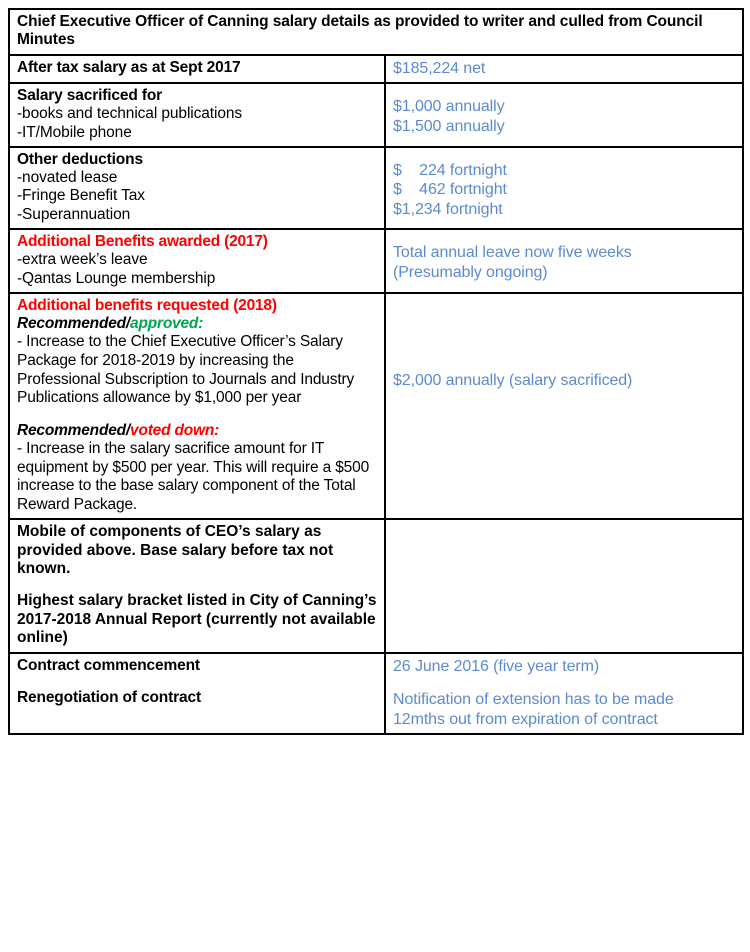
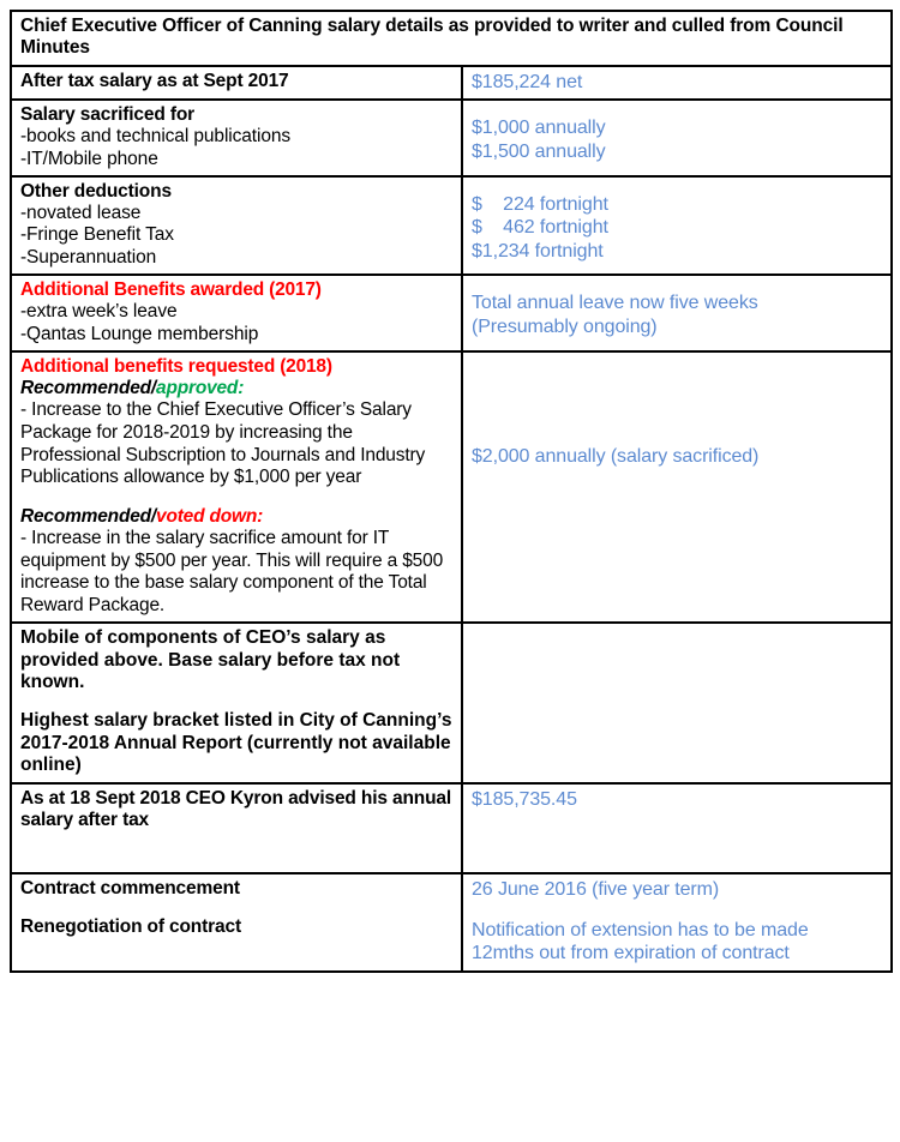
  Chief Executive Officer of Canning salary details as provided to writer and culled from Council Minutes
  After tax salary as at Sept 2017	$185,224 net
  Salary sacrificed for -books and technical publications -IT/Mobile phone	$1,000 annually $1,500 annually
  Other deductions -novated lease -Fringe Benefit Tax -Superannuation	$ 224 fortnight $ 462 fortnight $1,234 fortnight
  Additional Benefits awarded (2017) -extra week’s leave -Qantas Lounge membership	Total annual leave now five weeks (Presumably ongoing)
  Additional benefits requested (2018) Recommended/approved: - Increase to the Chief Executive Officer’s Salary Package for 2018-2019 by increasing the Professional Subscription to Journals and Industry Publications allowance by $1,000 per year Recommended/voted down: - Increase in the salary sacrifice amount for IT equipment by $500 per year. This will require a $500 increase to the base salary component of the Total Reward Package.	$2,000 annually (salary sacrificed)
  Mobile of components of CEO’s salary as provided above. Base salary before tax not known. Highest salary bracket listed in City of Canning’s 2017-2018 Annual Report (currently not available online)
+ As at 18 Sept 2018 CEO Kyron advised his annual salary after tax	$185,735.45
  Contract commencement Renegotiation of contract	26 June 2016 (five year term) Notification of extension has to be made 12mths out from expiration of contract
